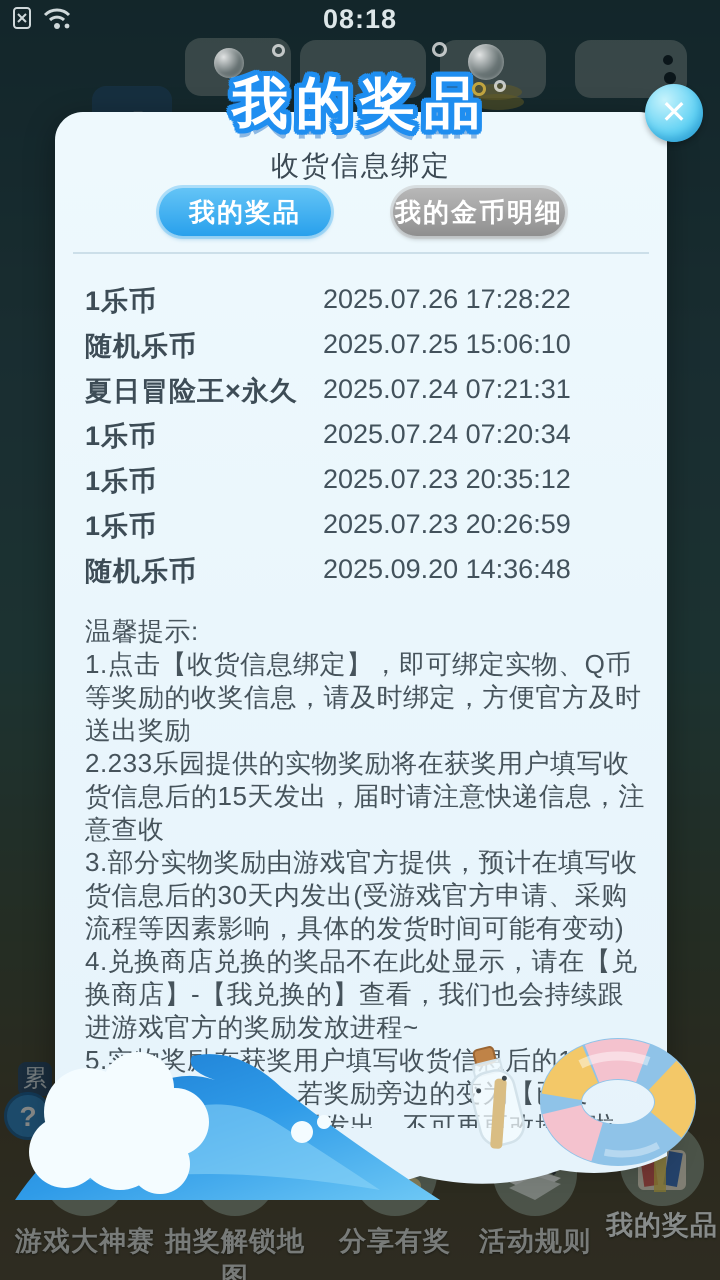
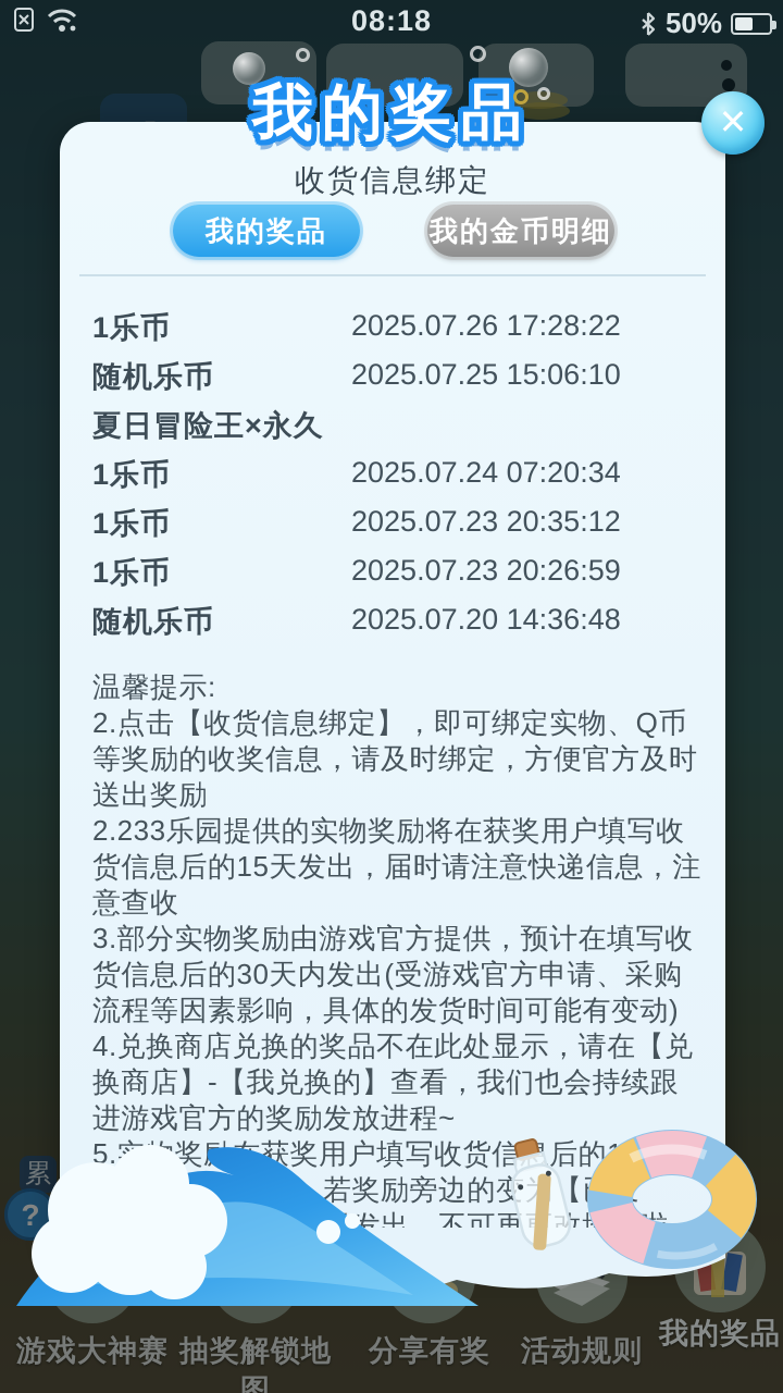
  累
  ?
  游戏大神赛
  抽奖解锁地图
  分享有奖
  活动规则
  我的奖品
  08:18
+ 50%
  我的奖品
  ✕
  收货信息绑定
  我的奖品
  我的金币明细
  1乐币
  2025.07.26 17:28:22
  随机乐币
  2025.07.25 15:06:10
  夏日冒险王×永久
- 2025.07.24 07:21:31
  1乐币
  2025.07.24 07:20:34
  1乐币
  2025.07.23 20:35:12
  1乐币
  2025.07.23 20:26:59
  随机乐币
- 2025.09.20 14:36:48
+ 2025.07.20 14:36:48
  温馨提示:
- 1.点击【收货信息绑定】，即可绑定实物、Q币等奖励的收奖信息，请及时绑定，方便官方及时送出奖励
+ 2.点击【收货信息绑定】，即可绑定实物、Q币等奖励的收奖信息，请及时绑定，方便官方及时送出奖励
  2.233乐园提供的实物奖励将在获奖用户填写收货信息后的15天发出，届时请注意快递信息，注意查收
  3.部分实物奖励由游戏官方提供，预计在填写收货信息后的30天内发出(受游戏官方申请、采购流程等因素影响，具体的发货时间可能有变动)
  4.兑换商店兑换的奖品不在此处显示，请在【兑换商店】-【我兑换的】查看，我们也会持续跟进游戏官方的奖励发放进程~
